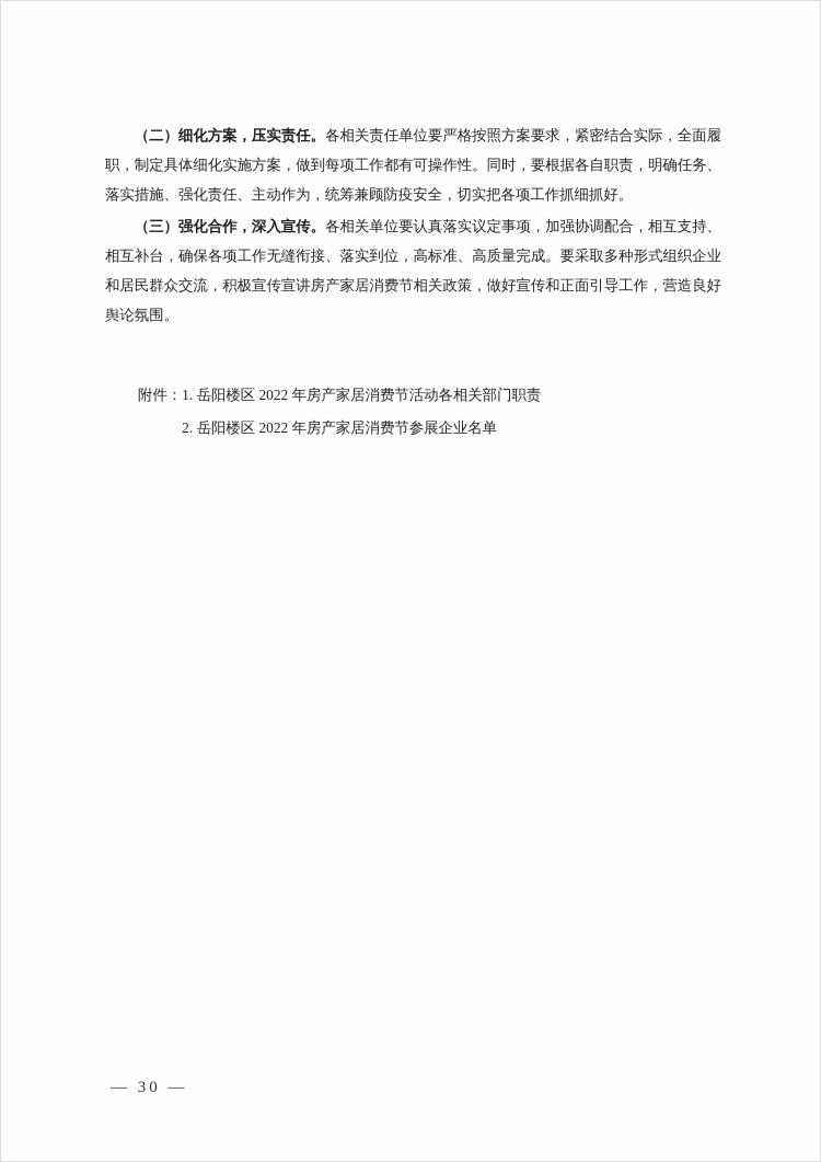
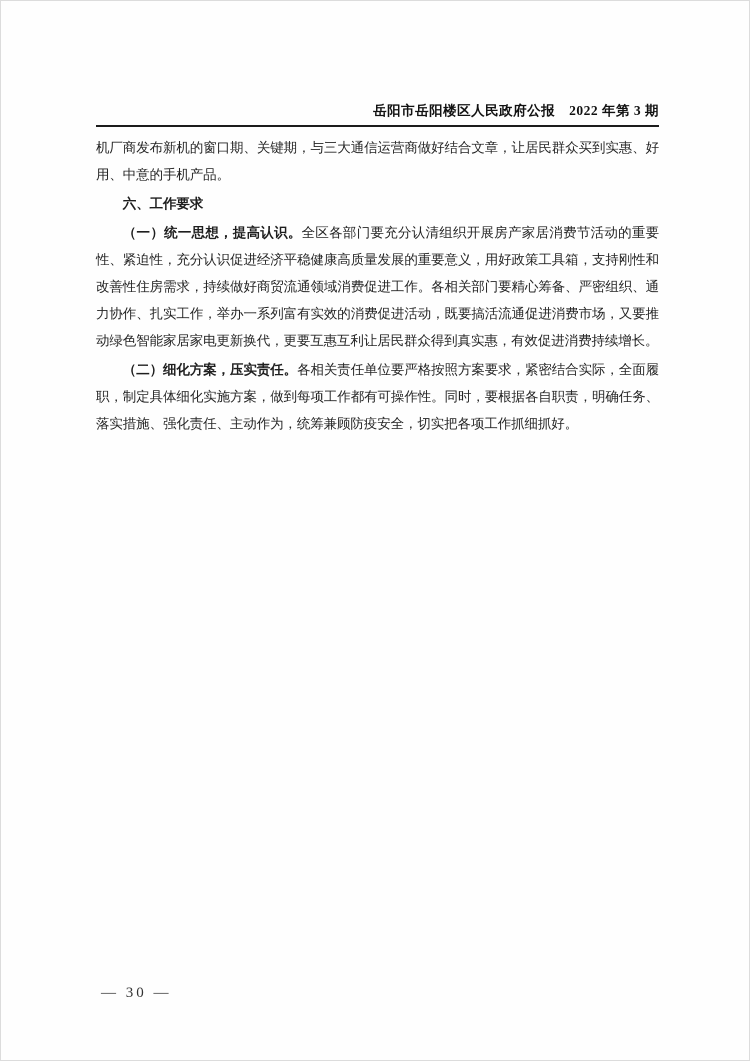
+ 岳阳市岳阳楼区人民政府公报 2022 年第 3 期
+ 机厂商发布新机的窗口期、关键期，与三大通信运营商做好结合文章，让居民群众买到实惠、好用、中意的手机产品。
+ 六、工作要求
+ （一）统一思想，提高认识。全区各部门要充分认清组织开展房产家居消费节活动的重要性、紧迫性，充分认识促进经济平稳健康高质量发展的重要意义，用好政策工具箱，支持刚性和改善性住房需求，持续做好商贸流通领域消费促进工作。各相关部门要精心筹备、严密组织、通力协作、扎实工作，举办一系列富有实效的消费促进活动，既要搞活流通促进消费市场，又要推动绿色智能家居家电更新换代，更要互惠互利让居民群众得到真实惠，有效促进消费持续增长。
  （二）细化方案，压实责任。各相关责任单位要严格按照方案要求，紧密结合实际，全面履职，制定具体细化实施方案，做到每项工作都有可操作性。同时，要根据各自职责，明确任务、落实措施、强化责任、主动作为，统筹兼顾防疫安全，切实把各项工作抓细抓好。
- （三）强化合作，深入宣传。各相关单位要认真落实议定事项，加强协调配合，相互支持、相互补台，确保各项工作无缝衔接、落实到位，高标准、高质量完成。要采取多种形式组织企业和居民群众交流，积极宣传宣讲房产家居消费节相关政策，做好宣传和正面引导工作，营造良好舆论氛围。
- 附件：
- 1. 岳阳楼区 2022 年房产家居消费节活动各相关部门职责
- 2. 岳阳楼区 2022 年房产家居消费节参展企业名单
  — 30 —
